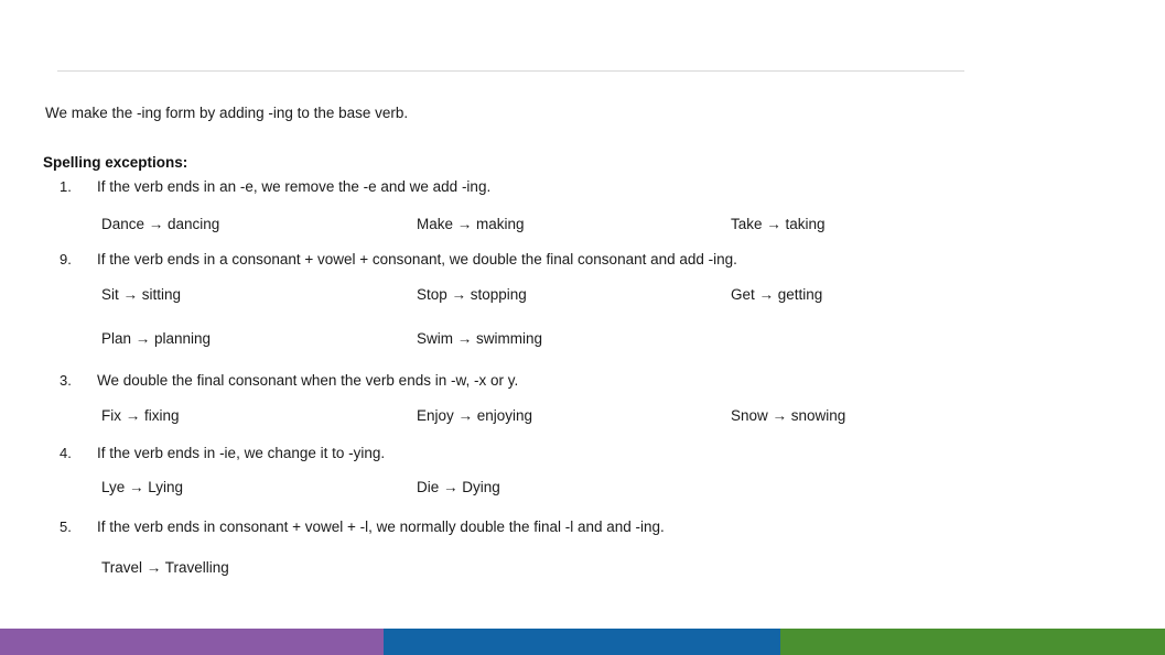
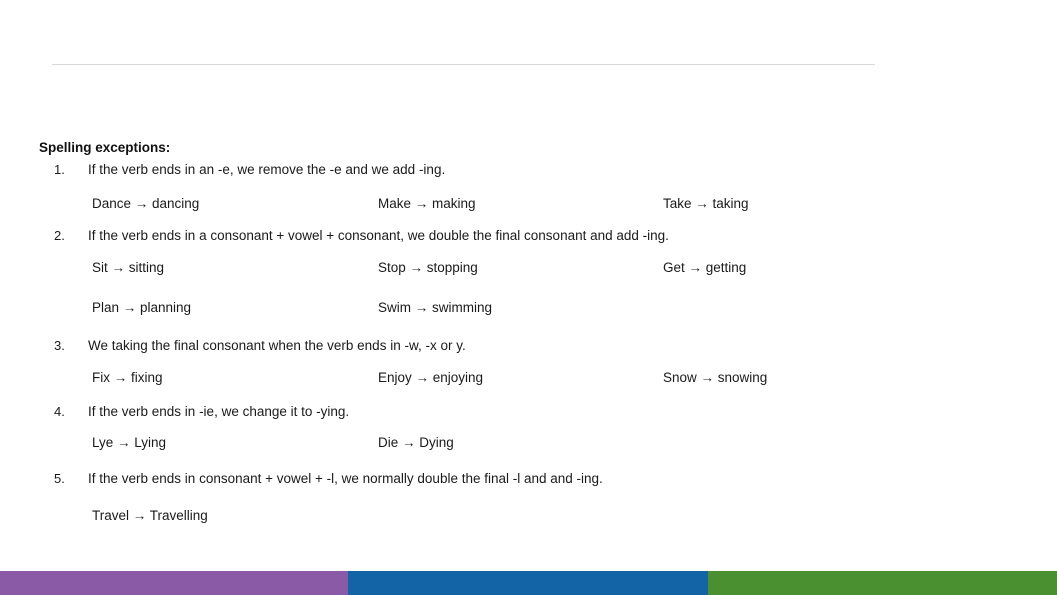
- We make the -ing form by adding -ing to the base verb.
  Spelling exceptions:
  1.
  If the verb ends in an -e, we remove the -e and we add -ing.
  Dance → dancing
  Make → making
  Take → taking
- 9.
+ 2.
  If the verb ends in a consonant + vowel + consonant, we double the final consonant and add -ing.
  Sit → sitting
  Stop → stopping
  Get → getting
  Plan → planning
  Swim → swimming
  3.
- We double the final consonant when the verb ends in -w, -x or y.
+ We taking the final consonant when the verb ends in -w, -x or y.
  Fix → fixing
  Enjoy → enjoying
  Snow → snowing
  4.
  If the verb ends in -ie, we change it to -ying.
  Lye → Lying
  Die → Dying
  5.
  If the verb ends in consonant + vowel + -l, we normally double the final -l and and -ing.
  Travel → Travelling
